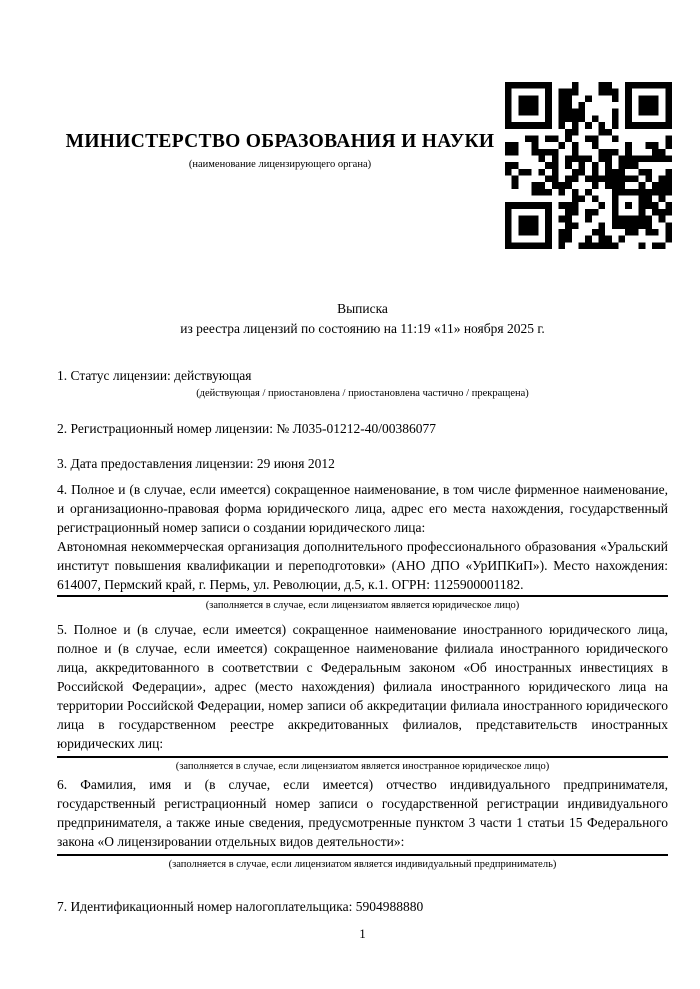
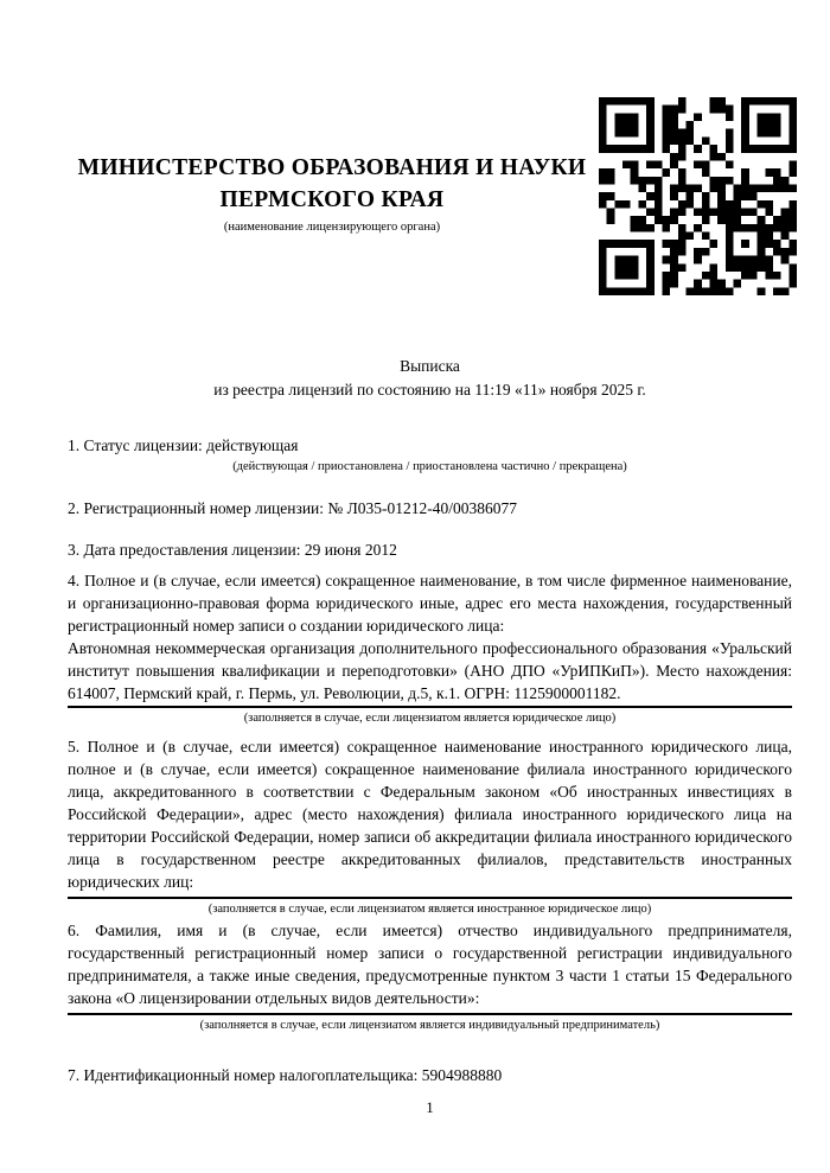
  МИНИСТЕРСТВО ОБРАЗОВАНИЯ И НАУКИ
+ ПЕРМСКОГО КРАЯ
  (наименование лицензирующего органа)
  Выписка
  из реестра лицензий по состоянию на 11:19 «11» ноября 2025 г.
  1. Статус лицензии: действующая
  (действующая / приостановлена / приостановлена частично / прекращена)
  2. Регистрационный номер лицензии: № Л035-01212-40/00386077
  3. Дата предоставления лицензии: 29 июня 2012
- 4. Полное и (в случае, если имеется) сокращенное наименование, в том числе фирменное наименование, и организационно-правовая форма юридического лица, адрес его места нахождения, государственный регистрационный номер записи о создании юридического лица:
+ 4. Полное и (в случае, если имеется) сокращенное наименование, в том числе фирменное наименование, и организационно-правовая форма юридического иные, адрес его места нахождения, государственный регистрационный номер записи о создании юридического лица:
  Автономная некоммерческая организация дополнительного профессионального образования «Уральский институт повышения квалификации и переподготовки» (АНО ДПО «УрИПКиП»). Место нахождения: 614007, Пермский край, г. Пермь, ул. Революции, д.5, к.1. ОГРН: 1125900001182.
  (заполняется в случае, если лицензиатом является юридическое лицо)
  5. Полное и (в случае, если имеется) сокращенное наименование иностранного юридического лица, полное и (в случае, если имеется) сокращенное наименование филиала иностранного юридического лица, аккредитованного в соответствии с Федеральным законом «Об иностранных инвестициях в Российской Федерации», адрес (место нахождения) филиала иностранного юридического лица на территории Российской Федерации, номер записи об аккредитации филиала иностранного юридического лица в государственном реестре аккредитованных филиалов, представительств иностранных юридических лиц:
  (заполняется в случае, если лицензиатом является иностранное юридическое лицо)
  6. Фамилия, имя и (в случае, если имеется) отчество индивидуального предпринимателя, государственный регистрационный номер записи о государственной регистрации индивидуального предпринимателя, а также иные сведения, предусмотренные пунктом 3 части 1 статьи 15 Федерального закона «О лицензировании отдельных видов деятельности»:
  (заполняется в случае, если лицензиатом является индивидуальный предприниматель)
  7. Идентификационный номер налогоплательщика: 5904988880
  1
